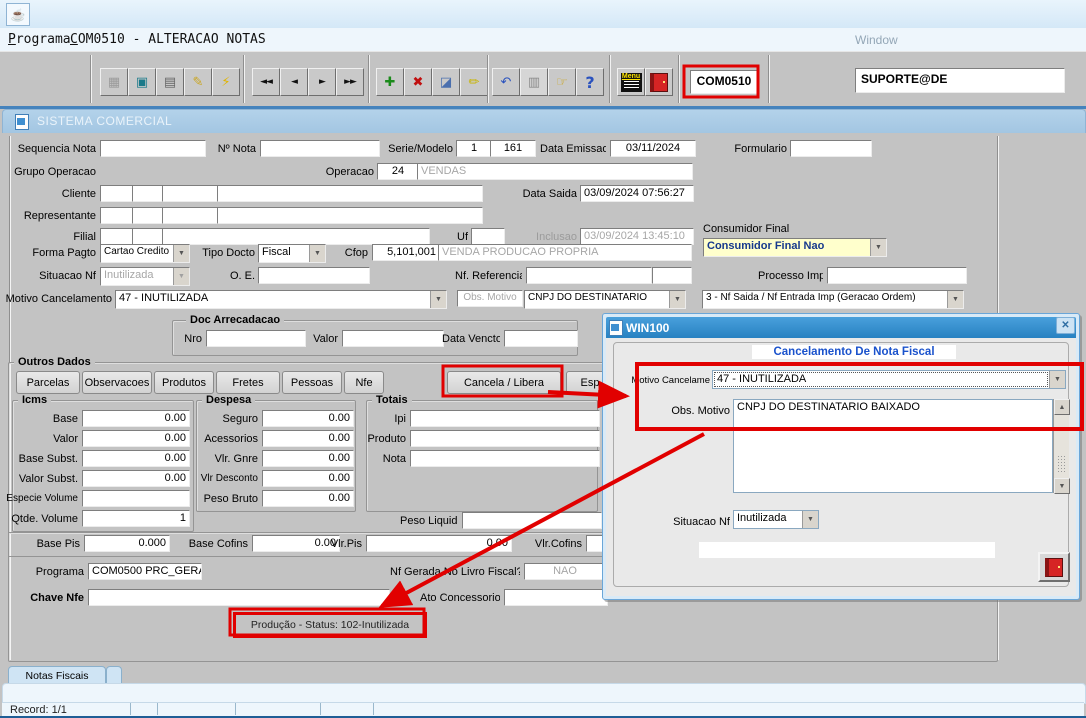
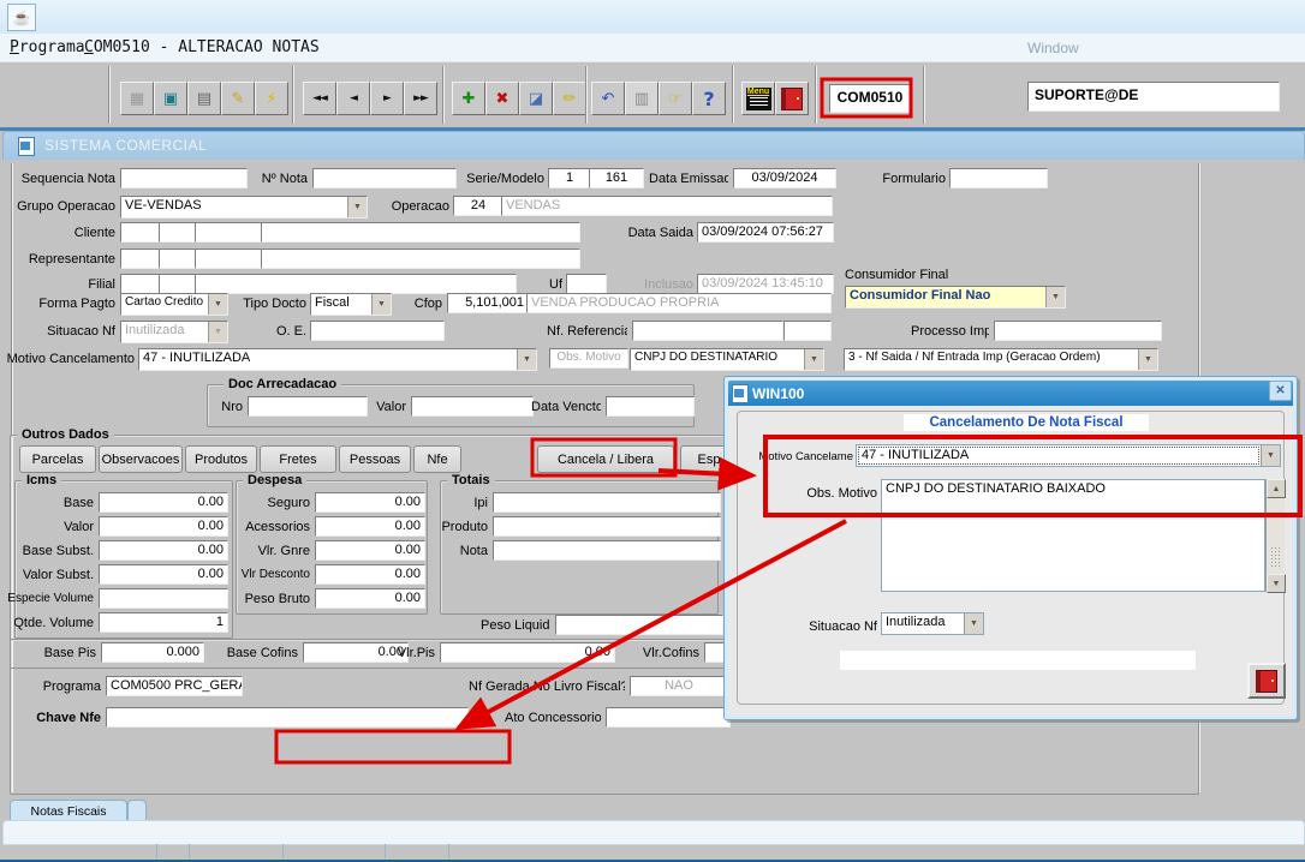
  ☕
  Programa
  COM0510 - ALTERACAO NOTAS
  Window
  ▦
  ▣
  ▤
  ✎
  ⚡
  ◄◄
  ◄
  ►
  ►►
  ✚
  ✖
  ◪
  ✏
  ↶
  ▥
  ☞
  ?
  COM0510
  SUPORTE@DE
  SISTEMA COMERCIAL
  Sequencia Nota
  Nº Nota
  Serie/Modelo
  1
  161
  Data Emissao
- 03/11/2024
+ 03/09/2024
  Formulario
  Grupo Operacao
+ VE-VENDAS
  Operacao
  24
  VENDAS
  Cliente
  Data Saida
  03/09/2024 07:56:27
  Representante
  Filial
  Uf
  Inclusao
  03/09/2024 13:45:10
  Consumidor Final
  Consumidor Final Nao
  Forma Pagto
  Cartao Credito
  Tipo Docto
  Fiscal
  Cfop
  5,101,001
  VENDA PRODUCAO PROPRIA
  Situacao Nf
  Inutilizada
  O. E.
  Nf. Referenci
  Processo Imp
  Motivo Cancelamento
  47 - INUTILIZADA
  Obs. Motivo
  CNPJ DO DESTINATARIO
  3 - Nf Saida / Nf Entrada Imp (Geracao Ordem)
  Doc Arrecadacao
  Nro
  Valor
  Data Vencto
  Outros Dados
  Parcelas
  Observacoes
  Produtos
  Fretes
  Pessoas
  Nfe
  Cancela / Libera
  Esp
  Icms
  Base
  0.00
  Valor
  0.00
  Base Subst.
  0.00
  Valor Subst.
  0.00
  Especie Volume
  Qtde. Volume
  1
  Despesa
  Seguro
  0.00
  Acessorios
  0.00
  Vlr. Gnre
  0.00
  Vlr Desconto
  0.00
  Peso Bruto
  0.00
  Totais
  Ipi
  Produto
  Nota
  Peso Liquid
  Base Pis
  0.000
  Base Cofins
  0.00
  Vlr.Pis
  0.0
  Vlr.Cofins
  Programa
  COM0500 PRC_GER
  Nf Geradao Livro Fiscal?
  NAO
  Chave Nfe
  Ato Concessorio
- Produção - Status: 102-Inutilizada
  Notas Fiscais
- Record: 1/1
  WIN100
  ✕
  Cancelamento De Nota Fiscal
  otivo Cancelame
  47 - INUTILIZADA
  Obs. Motivo
  CNPJ DO DESTINATARIO BAIXADO
  Situacao Nf
  Inutilizada
